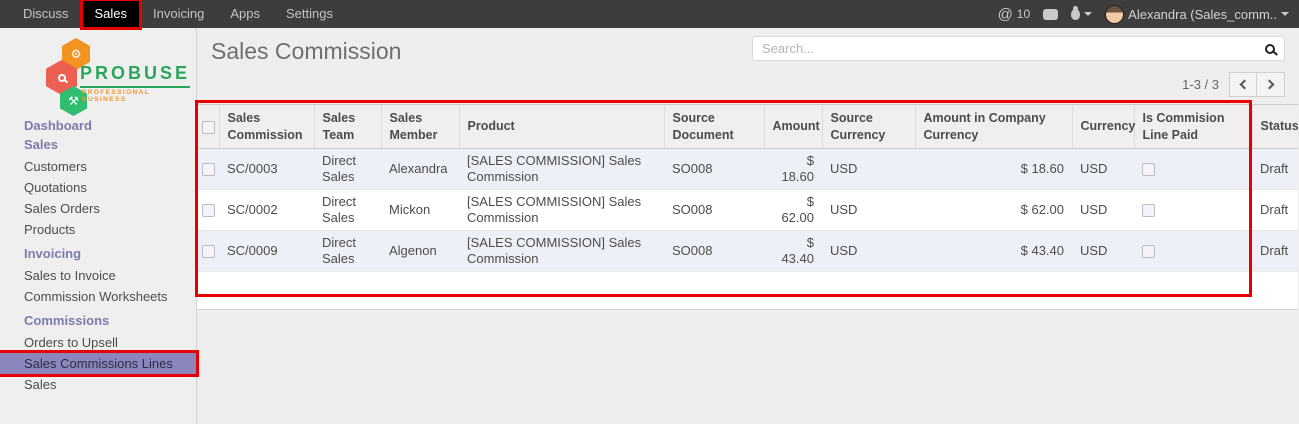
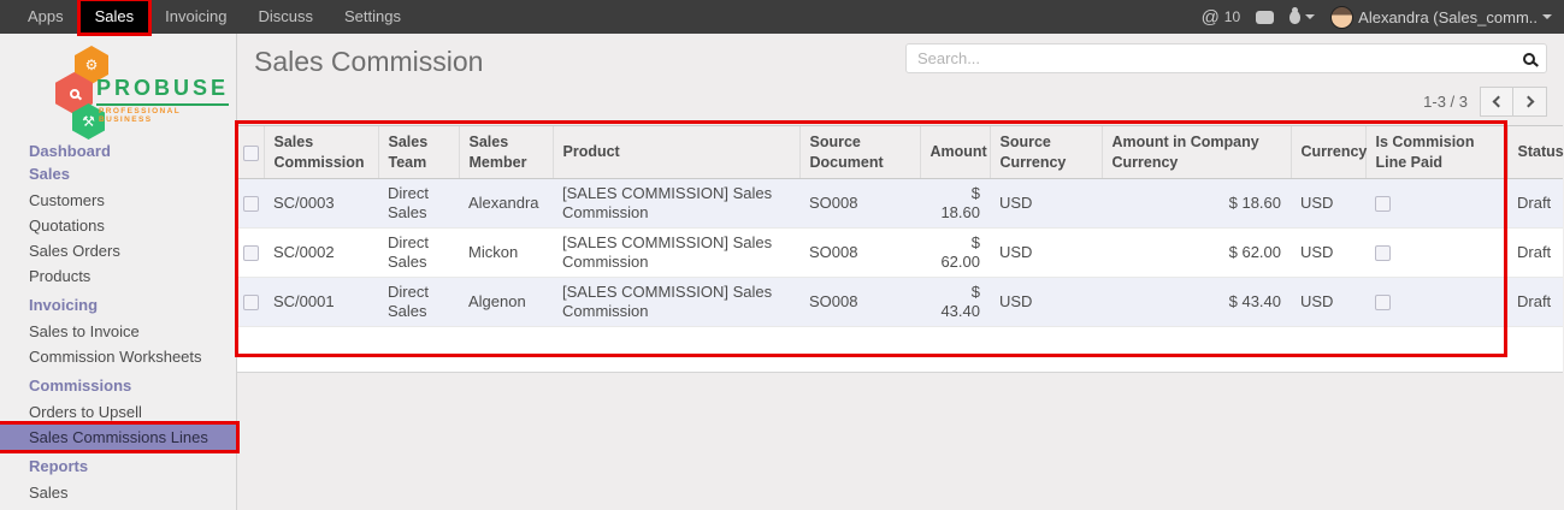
- Discuss
+ Apps
  Sales
  Invoicing
- Apps
+ Discuss
  Settings
  @
  10
  Alexandra (Sales_comm..
  ⚙
  ⚒
  PROBUSE
  Dashboard
  Sales
  Customers
  Quotations
  Sales Orders
  Products
  Invoicing
  Sales to Invoice
  Commission Worksheets
  Commissions
  Orders to Upsell
  Sales Commissions Lines
+ Reports
  Sales
  Sales Commission
  Search...
  1-3 / 3
  	Sales Commission	Sales Team	Sales Member	Product	Source Document	Amount	Source Currency	Amount in Company Currency	Currency	Is Commision Line Paid	Status
  	SC/0003	Direct Sales	Alexandra	[SALES COMMISSION] Sales Commission	SO008	$ 18.60	USD	$ 18.60	USD		Draft
  	SC/0002	Direct Sales	Mickon	[SALES COMMISSION] Sales Commission	SO008	$ 62.00	USD	$ 62.00	USD		Draft
- 	SC/0009	Direct Sales	Algenon	[SALES COMMISSION] Sales Commission	SO008	$ 43.40	USD	$ 43.40	USD		Draft
+ 	SC/0001	Direct Sales	Algenon	[SALES COMMISSION] Sales Commission	SO008	$ 43.40	USD	$ 43.40	USD		Draft
